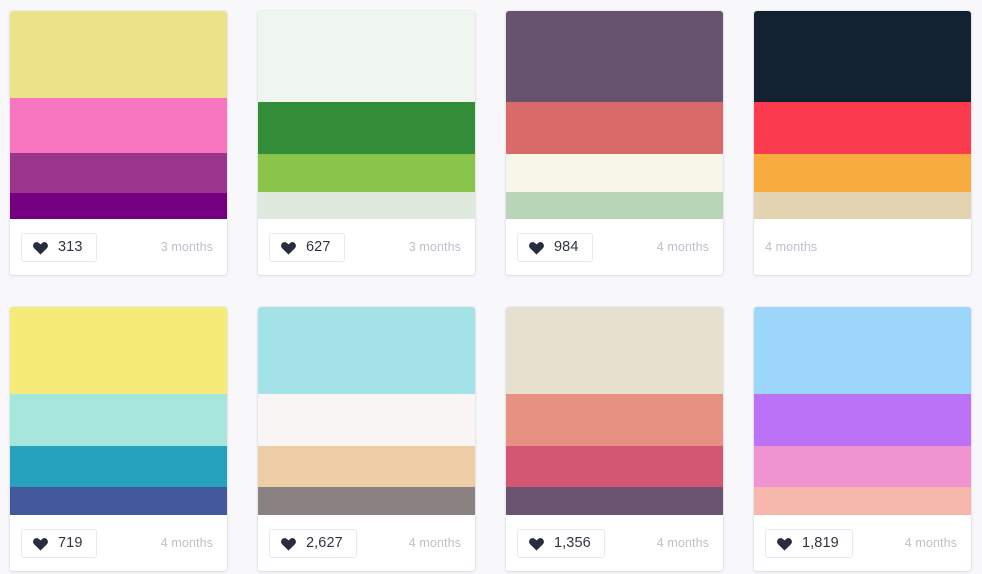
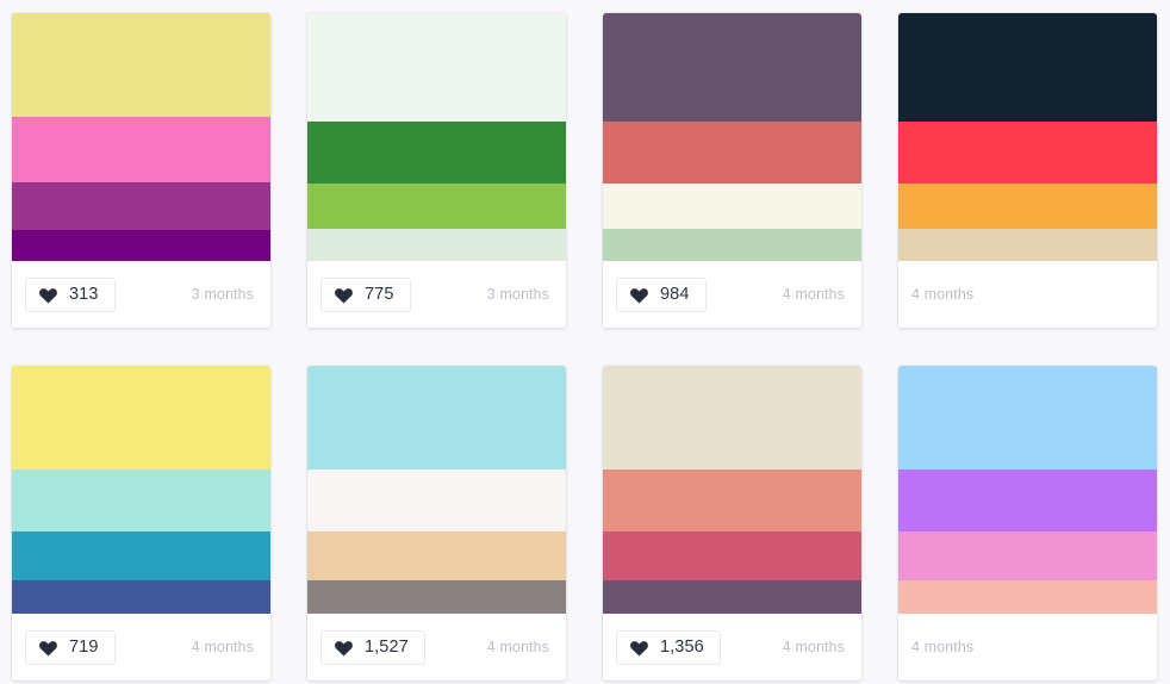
  313
  3 months
- 627
+ 775
  3 months
  984
  4 months
  4 months
  719
  4 months
- 2,627
+ 1,527
  4 months
  1,356
  4 months
- 1,819
  4 months
